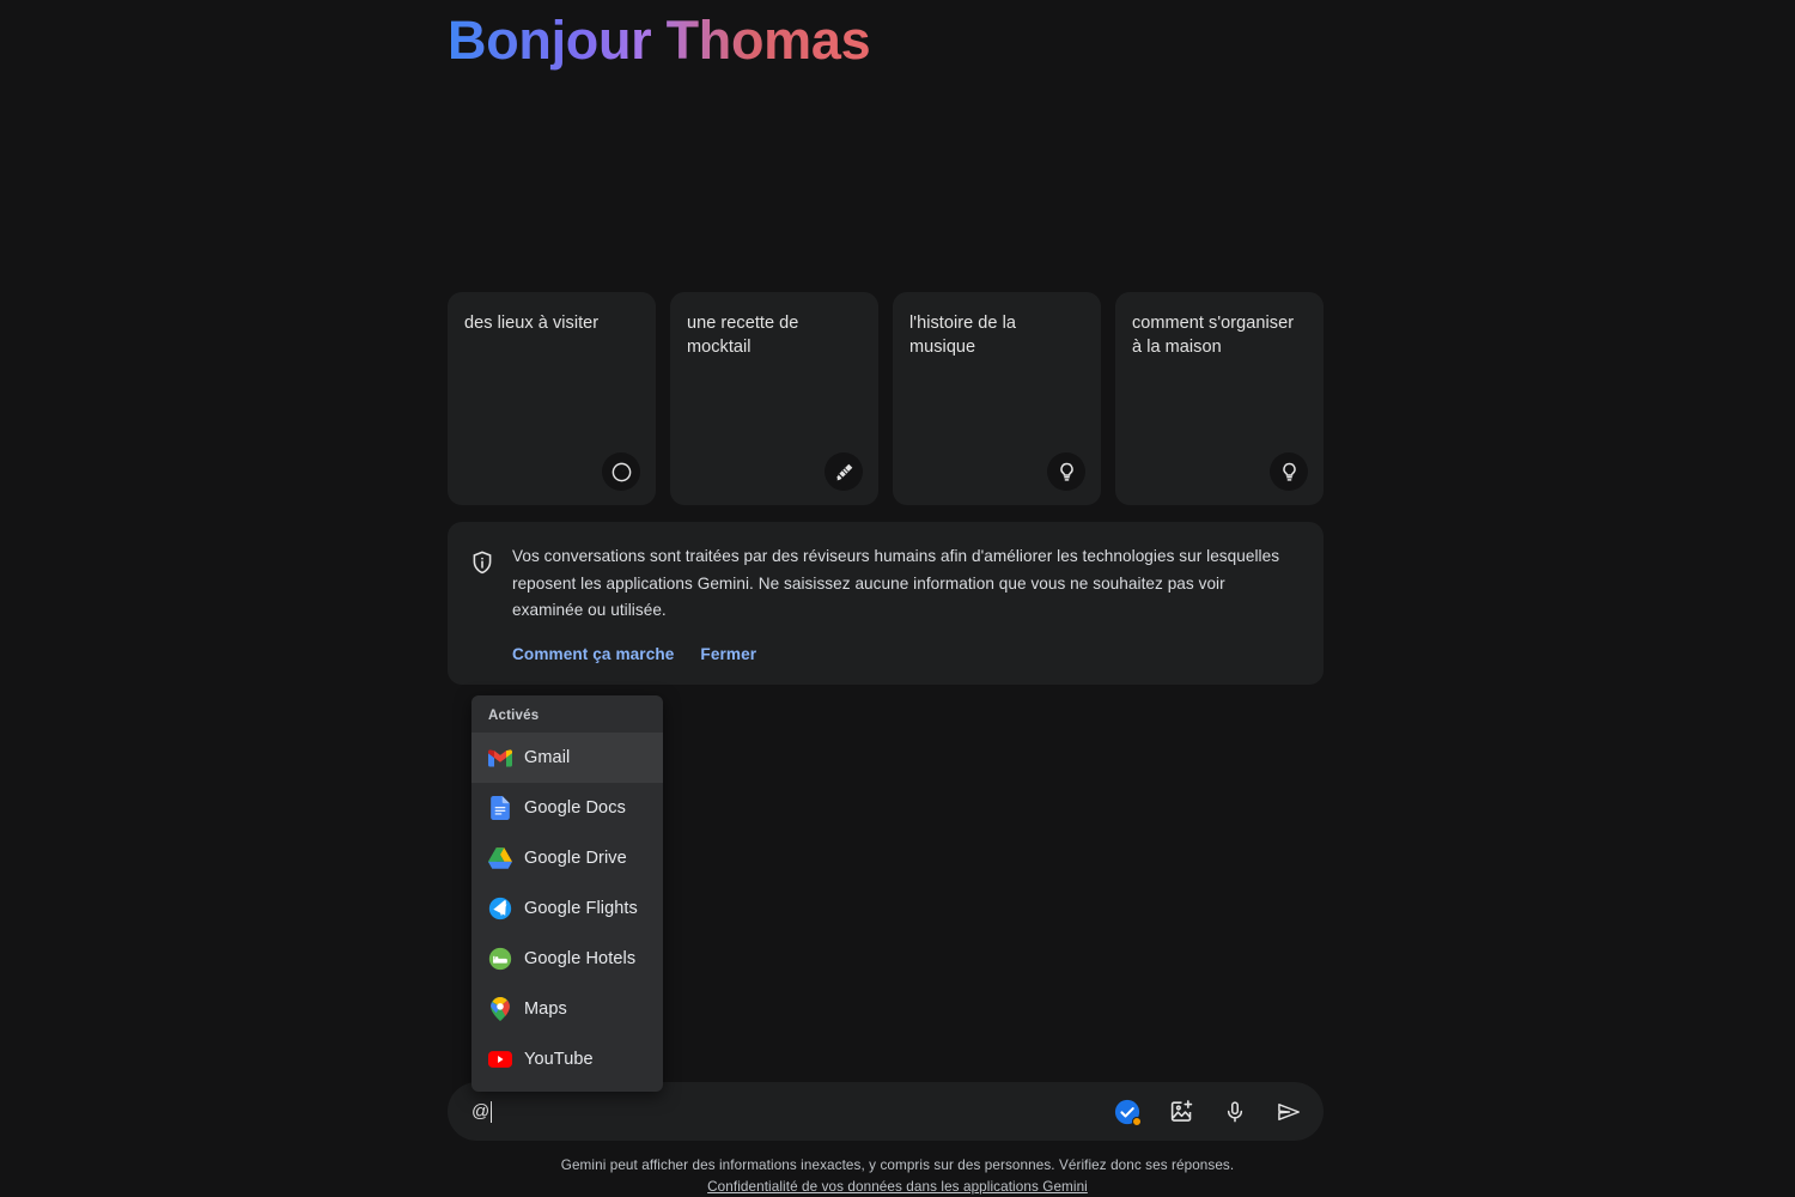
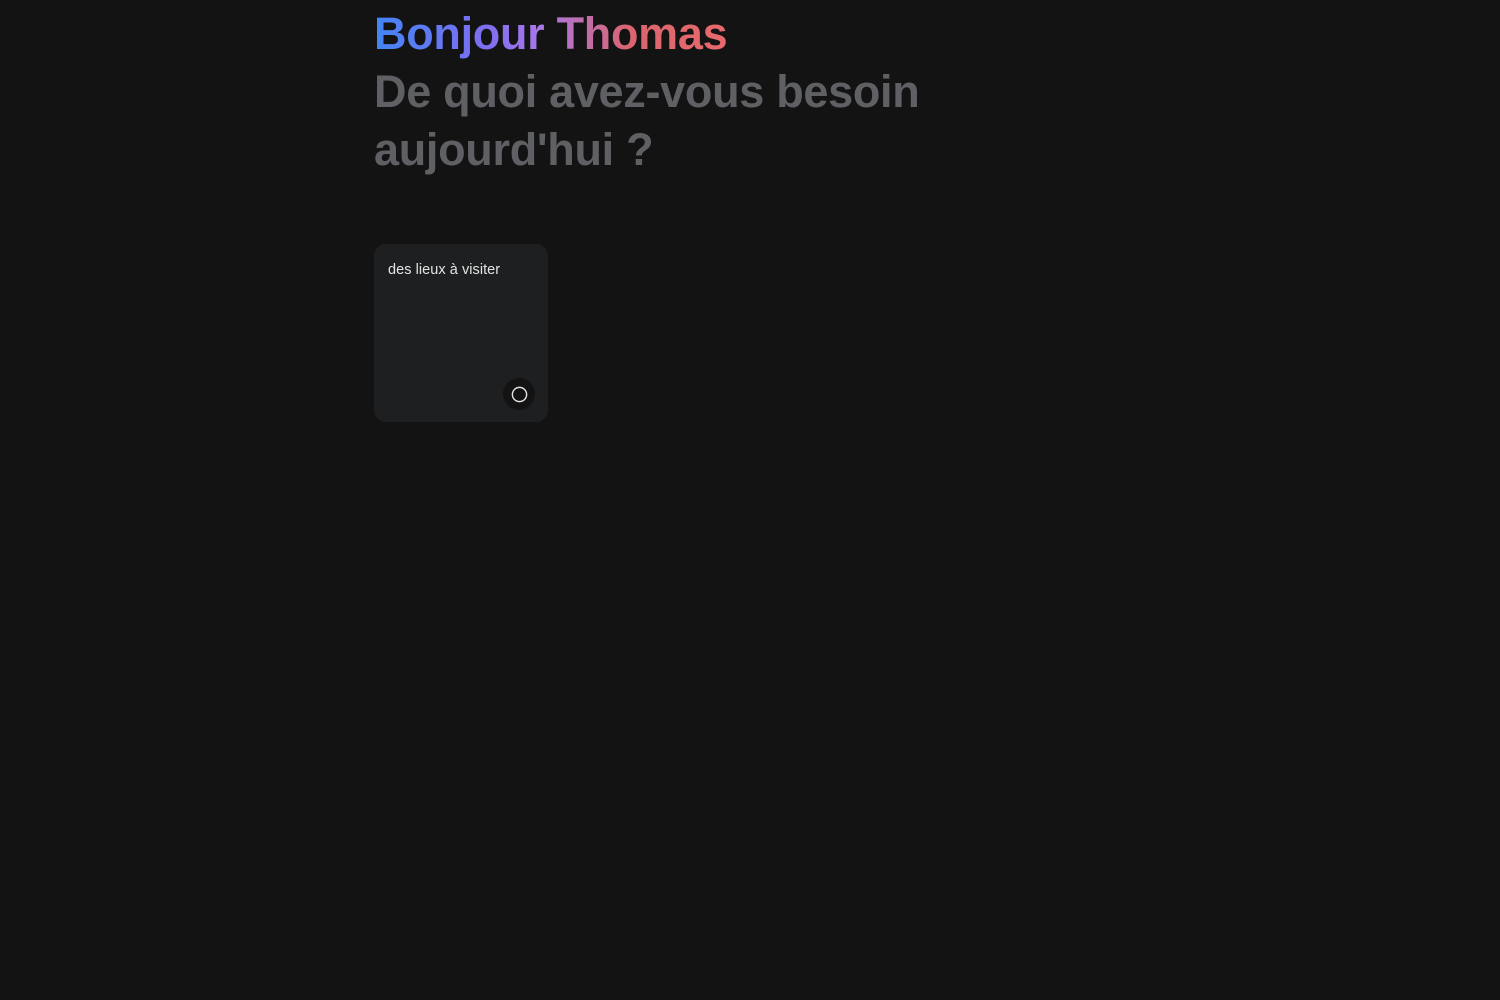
  Bonjour Thomas
+ De quoi avez-vous besoin aujourd'hui ?
  des lieux à visiter
- une recette de mocktail
- l'histoire de la musique
- comment s'organiser à la maison
- Vos conversations sont traitées par des réviseurs humains afin d'améliorer les technologies sur lesquelles reposent les applications Gemini. Ne saisissez aucune information que vous ne souhaitez pas voir examinée ou utilisée.
- Comment ça marche
- Fermer
- Activés
- Gmail
- Google Docs
- Google Drive
- Google Flights
- Google Hotels
- Maps
- YouTube
- @
- Gemini peut afficher des informations inexactes, y compris sur des personnes. Vérifiez donc ses réponses.
- Confidentialité de vos données dans les applications Gemini
